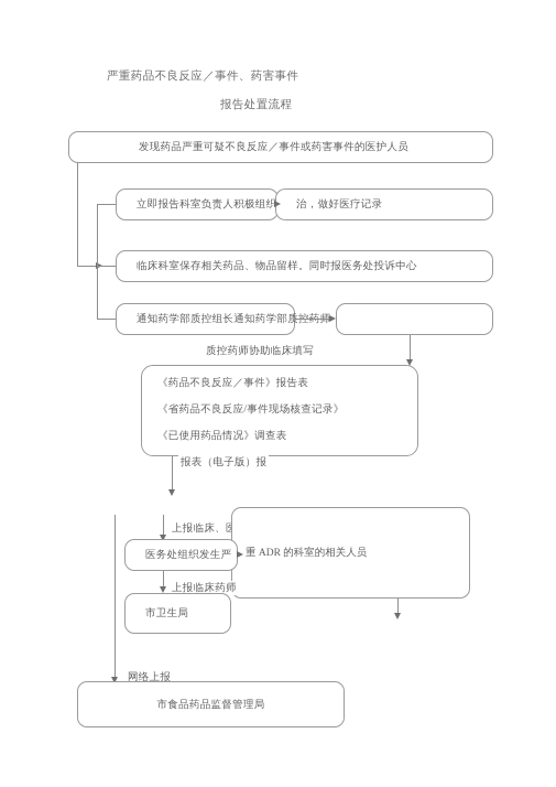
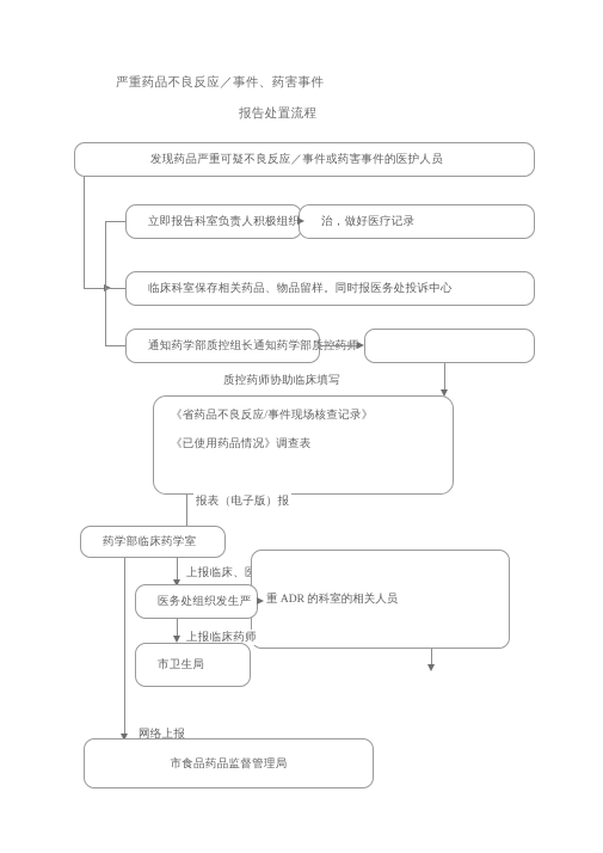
  严重药品不良反应／事件、药害事件
  报告处置流程
  发现药品严重可疑不良反应／事件或药害事件的医护人员
  立即报告科室负责人积极组织
  治，做好医疗记录
  临床科室保存相关药品、物品留样。同时报医务处投诉中心
  通知药学部质控组长通知药学部质控药师
  质控药师协助临床填写
- 《药品不良反应／事件》报告表
  《省药品不良反应/事件现场核查记录》
  《已使用药品情况》调查表
  报表（电子版）报
+ 药学部临床药学室
  医务处组织发生严
  重 ADR 的科室的相关人员
  上报临床药师
  市卫生局
  网络上报
  市食品药品监督管理局
